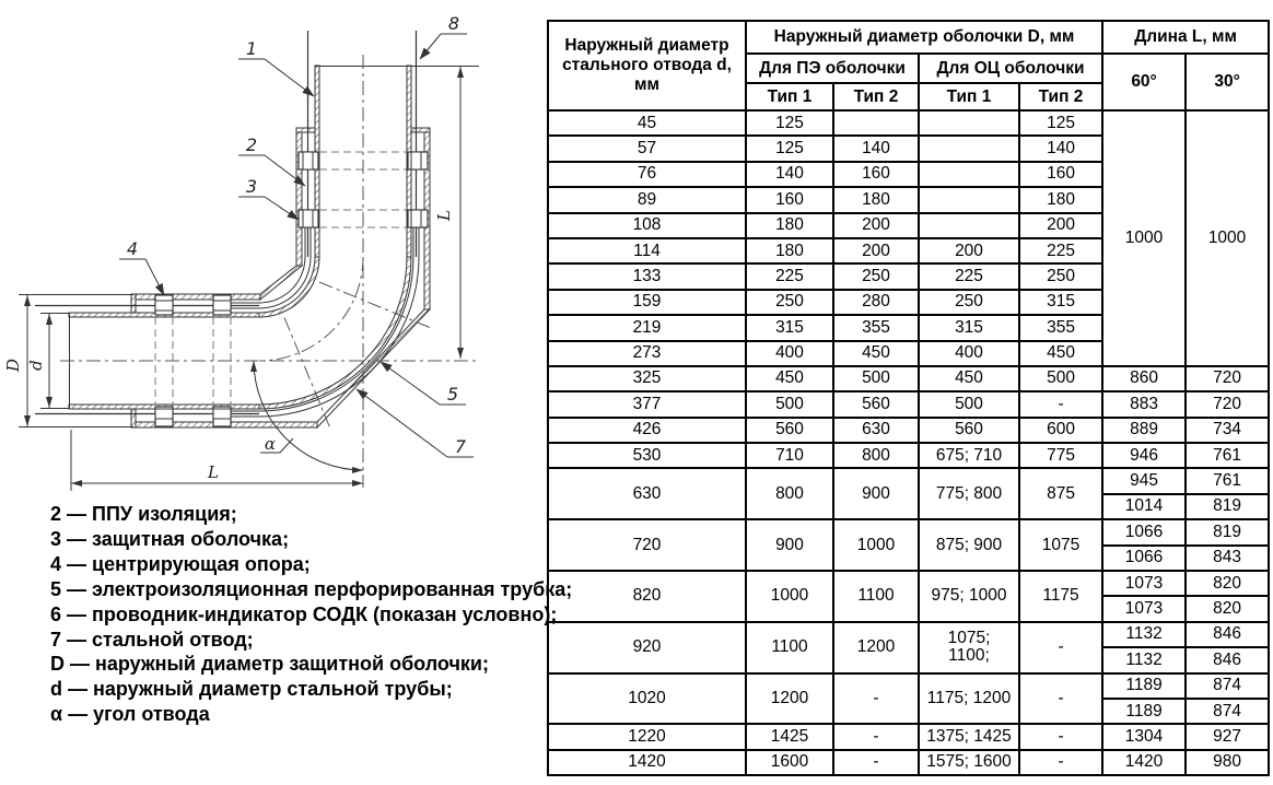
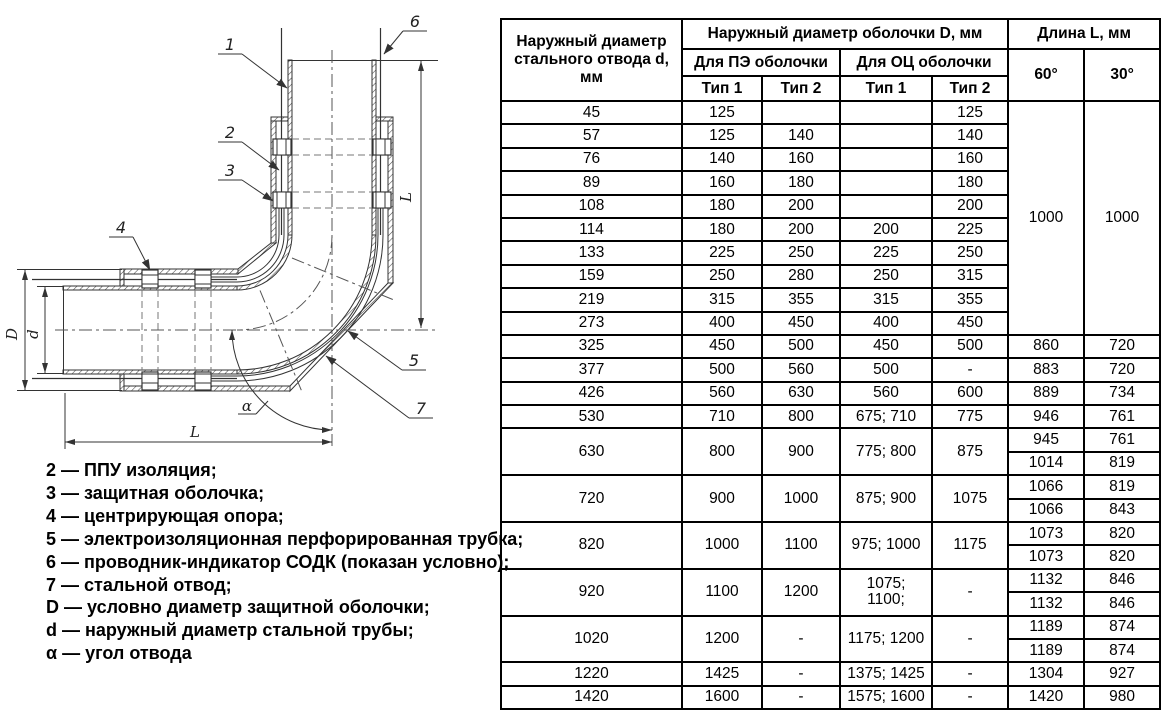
  L
  α
  1
  2
  3
  4
  5
- 8
+ 6
  7
  2 — ППУ изоляция;
  3 — защитная оболочка;
  4 — центрирующая опора;
  5 — электроизоляционная перфорированная трубка;
  6 — проводник-индикатор СОДК (показан условно);
  7 — стальной отвод;
- D — наружный диаметр защитной оболочки;
+ D — условно диаметр защитной оболочки;
  d — наружный диаметр стальной трубы;
  α — угол отвода
  Наружный диаметр стального отвода d, мм	Наружный диаметр оболочки D, мм	Длина L, мм
  Для ПЭ оболочки	Для ОЦ оболочки	60°	30°
  Тип 1	Тип 2	Тип 1	Тип 2
  45	125			125	1000	1000
  57	125	140		140
  76	140	160		160
  89	160	180		180
  108	180	200		200
  114	180	200	200	225
  133	225	250	225	250
  159	250	280	250	315
  219	315	355	315	355
  273	400	450	400	450
  325	450	500	450	500	860	720
  377	500	560	500	-	883	720
  426	560	630	560	600	889	734
  530	710	800	675; 710	775	946	761
  630	800	900	775; 800	875	945	761
  1014	819
  720	900	1000	875; 900	1075	1066	819
  1066	843
  820	1000	1100	975; 1000	1175	1073	820
  1073	820
  920	1100	1200	1075; 1100;	-	1132	846
  1132	846
  1020	1200	-	1175; 1200	-	1189	874
  1189	874
  1220	1425	-	1375; 1425	-	1304	927
  1420	1600	-	1575; 1600	-	1420	980
